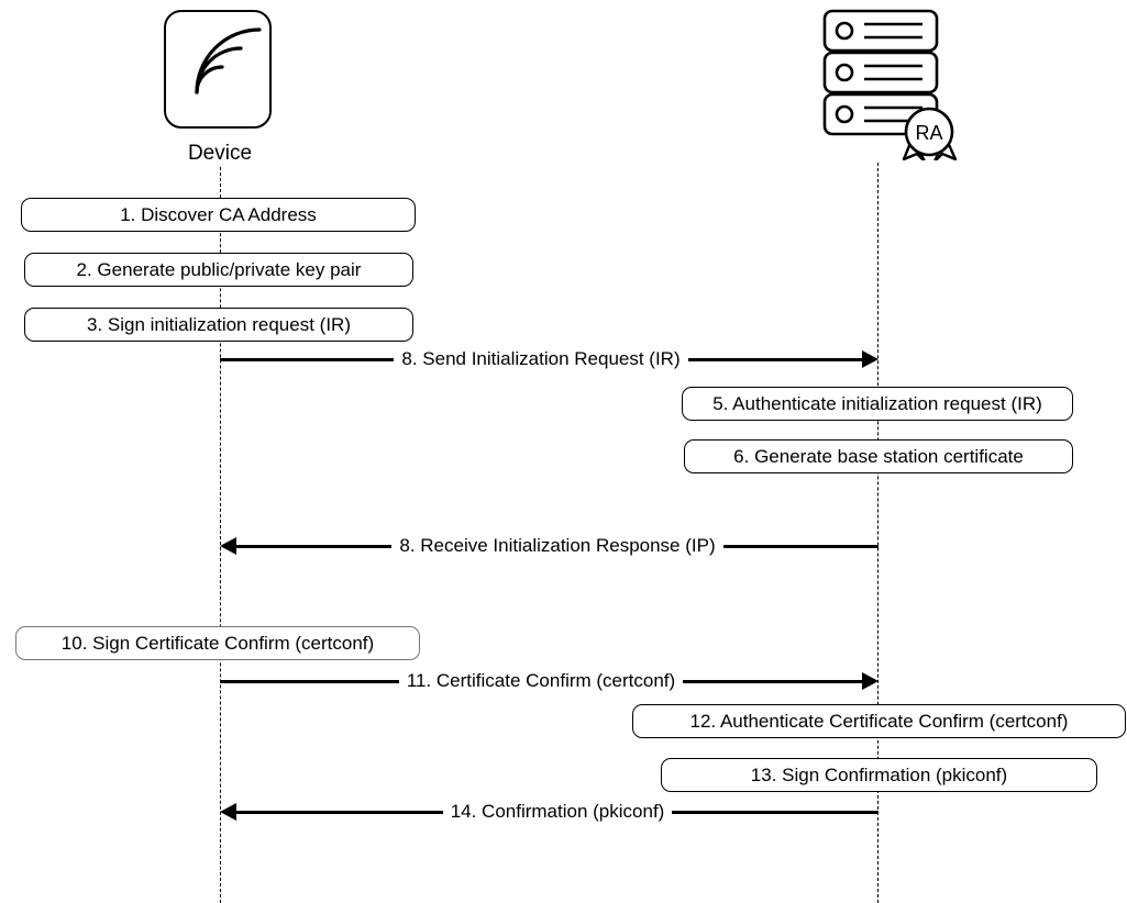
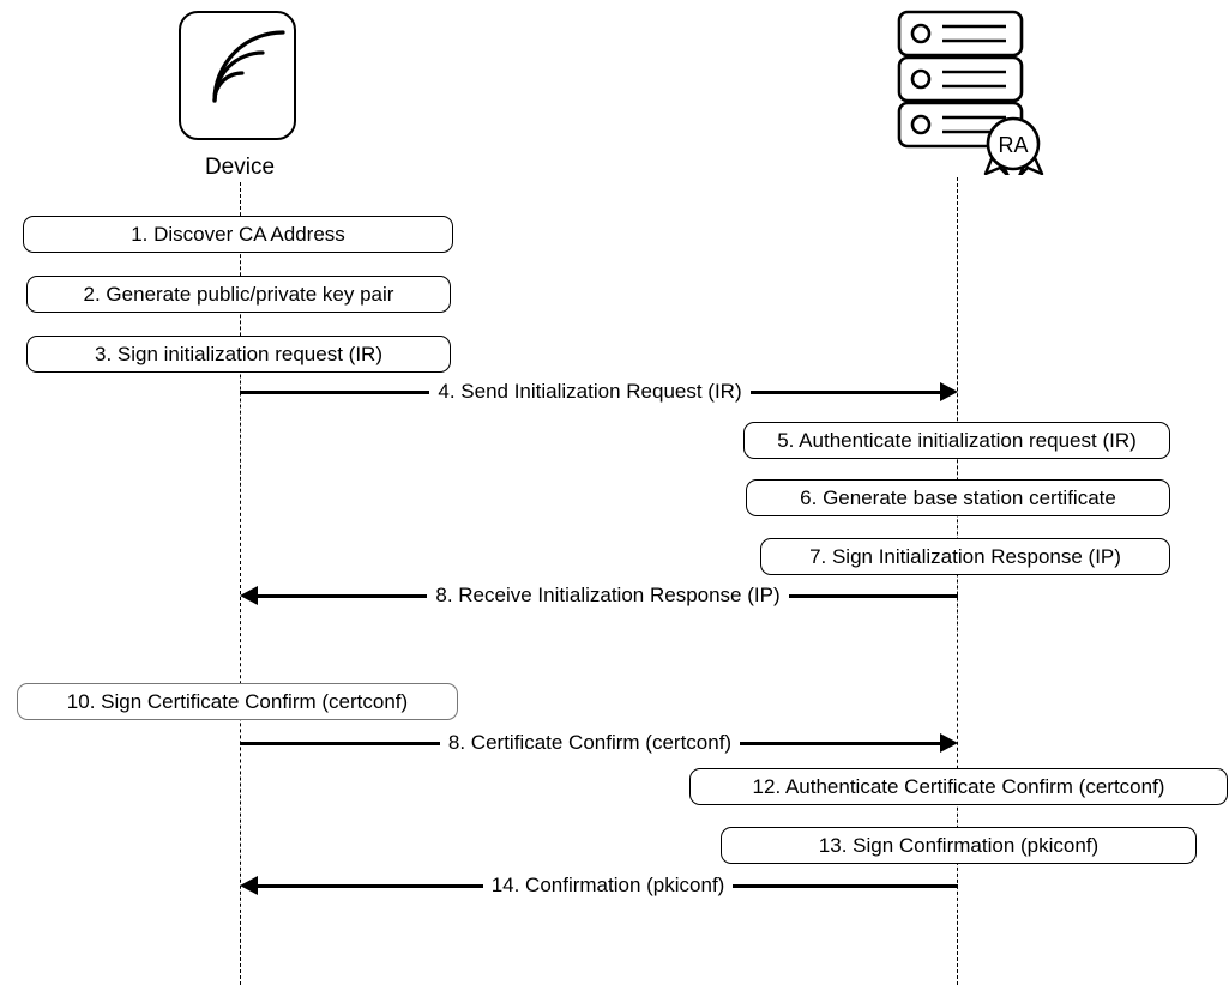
  Device
  RA
  1. Discover CA Address
  2. Generate public/private key pair
  3. Sign initialization request (IR)
- 8. Send Initialization Request (IR)
+ 4. Send Initialization Request (IR)
  5. Authenticate initialization request (IR)
  6. Generate base station certificate
+ 7. Sign Initialization Response (IP)
  8. Receive Initialization Response (IP)
  10. Sign Certificate Confirm (certconf)
- 11. Certificate Confirm (certconf)
+ 8. Certificate Confirm (certconf)
  12. Authenticate Certificate Confirm (certconf)
  13. Sign Confirmation (pkiconf)
  14. Confirmation (pkiconf)
